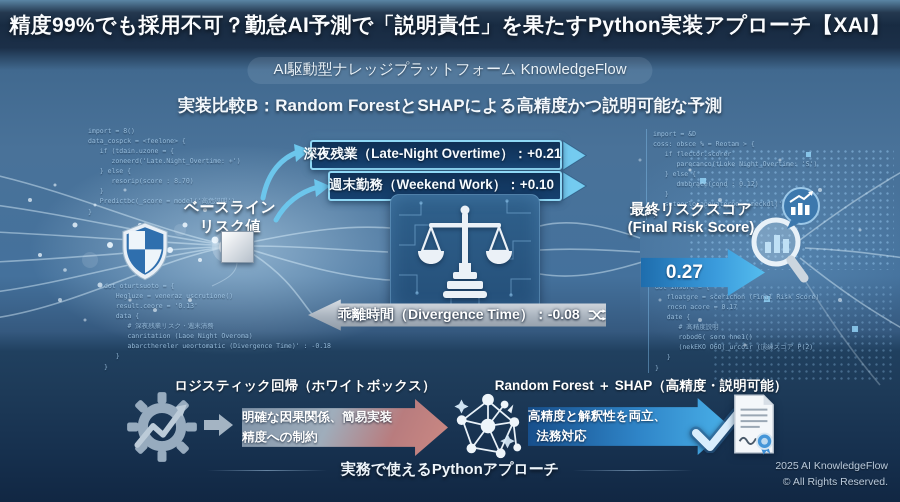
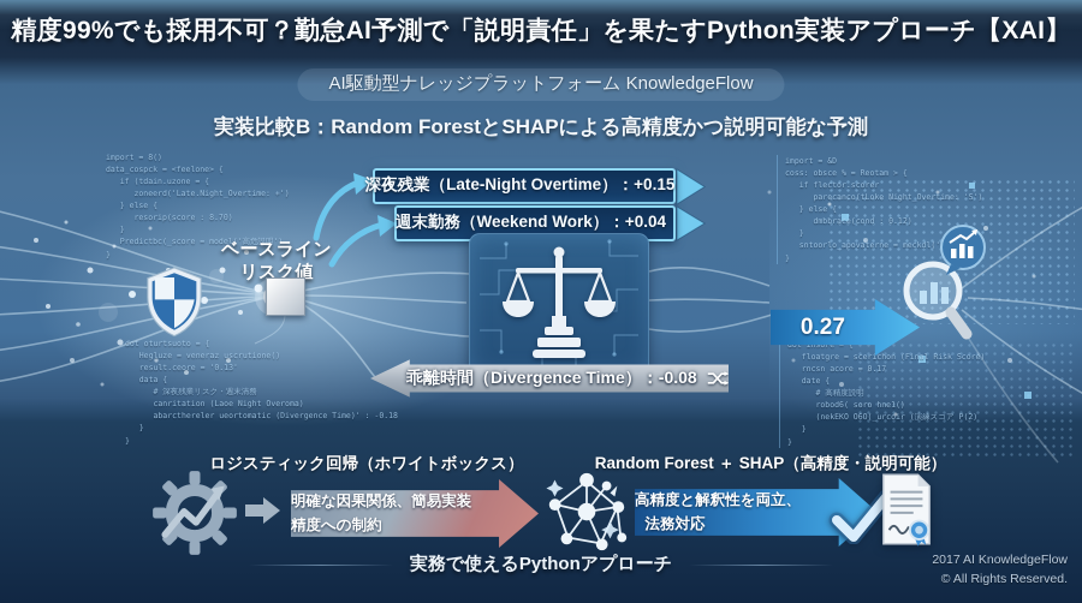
  精度99%でも採用不可？勤怠AI予測で「説明責任」を果たすPython実装アプローチ【XAI】
  AI駆動型ナレッジプラットフォーム KnowledgeFlow
  実装比較B：Random ForestとSHAPによる高精度かつ説明可能な予測
  import = 8()
  data_cospck = <feelone> {
  if (tdain.uzone = {
  zoneerd('Late.Night_Overtime: +')
  } else {
  resorip(score : 8.70)
  }
  Predictbc(_score = model('高危説明')
  }
  import = &D
  coss: obsce % = Reotam > {
  if flector.scorer
  parecanco(tLoke Night_Overtime: 'S')
  } else {
  dmbbrace(cond : 0.12)
  }
  sntoorlo_apovaterne = meckdl('
  }
  dot oturtsuoto = {
  Hegluze = veneraz uscrutione()
  result.ceore = '0.13'
  data {
  # 深夜残業リスク・週末清務
  canritation (Laoe Night Overoma)
  abarcthereler ueortomatic (Divergence Time)' : -0.18
  }
  }
  floatgre = scerichon (Final Risk Score)
  rncsn acore = 0.17
  date {
  # 高精度説明
  robod6( soro hne1()
  (nekEKO O6O(_urcoir (演練スコア P(2)
  }
  }
  ベースライン
  リスク値
- 深夜残業（Late-Night Overtime）：+0.21
+ 深夜残業（Late-Night Overtime）：+0.15
- 週末勤務（Weekend Work）：+0.10
+ 週末勤務（Weekend Work）：+0.04
  乖離時間（Divergence Time）：-0.08
- 最終リスクスコア
- (Final Risk Score)
  0.27
  ロジスティック回帰（ホワイトボックス）
  明確な因果関係、簡易実装
  精度への制約
  Random Forest ＋ SHAP（高精度・説明可能）
  高精度と解釈性を両立、
  法務対応
  実務で使えるPythonアプローチ
- 2025 AI KnowledgeFlow
+ 2017 AI KnowledgeFlow
  © All Rights Reserved.
